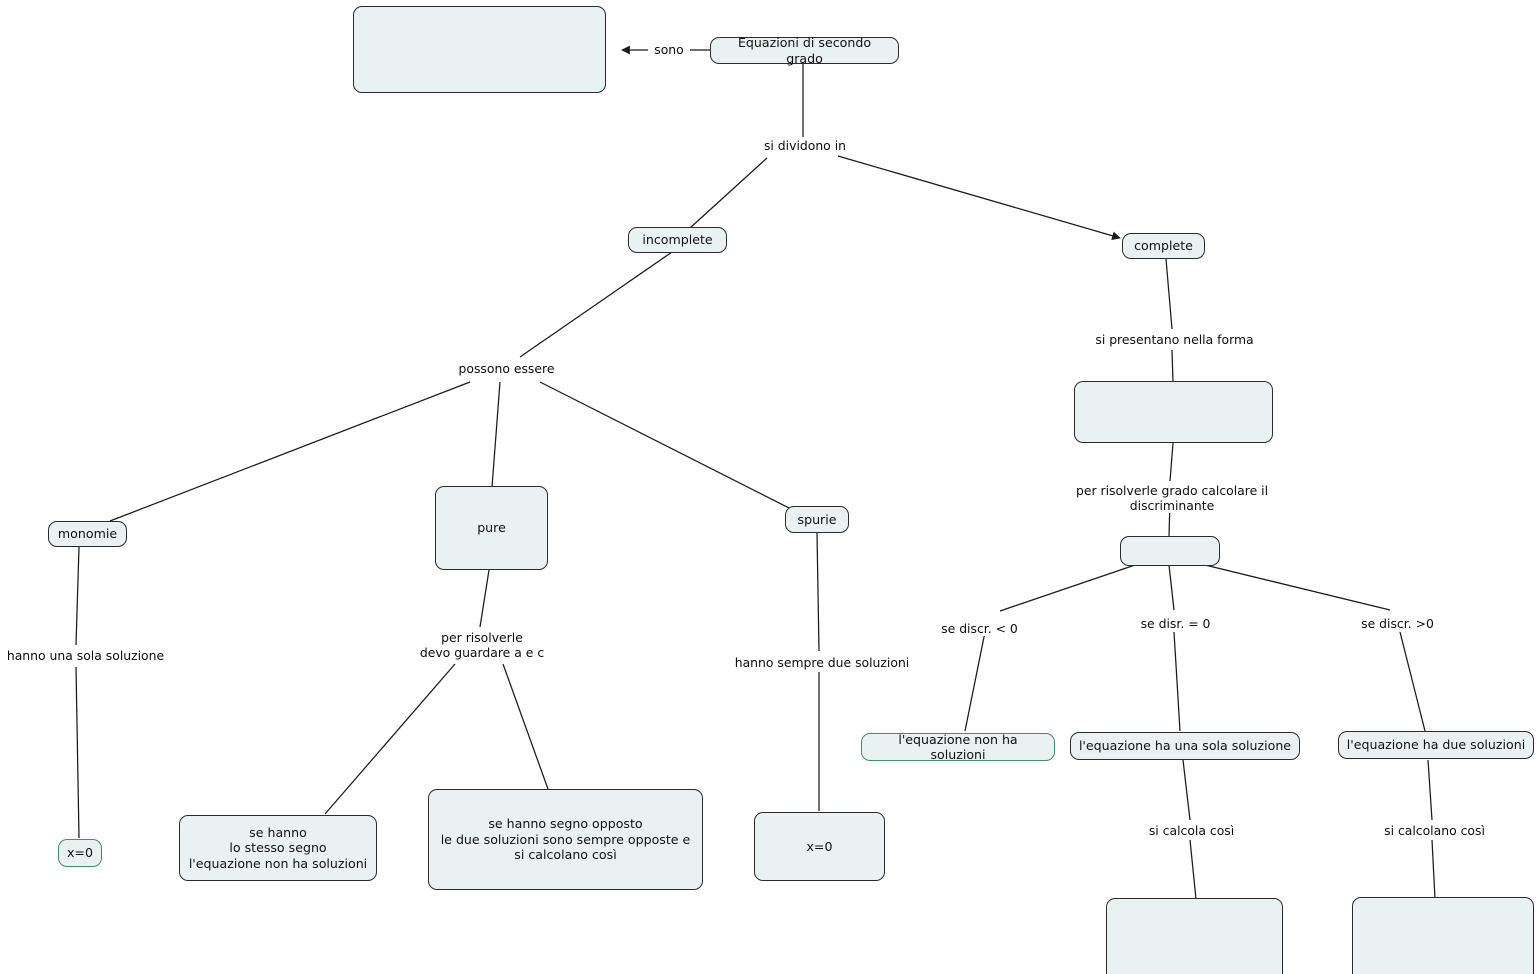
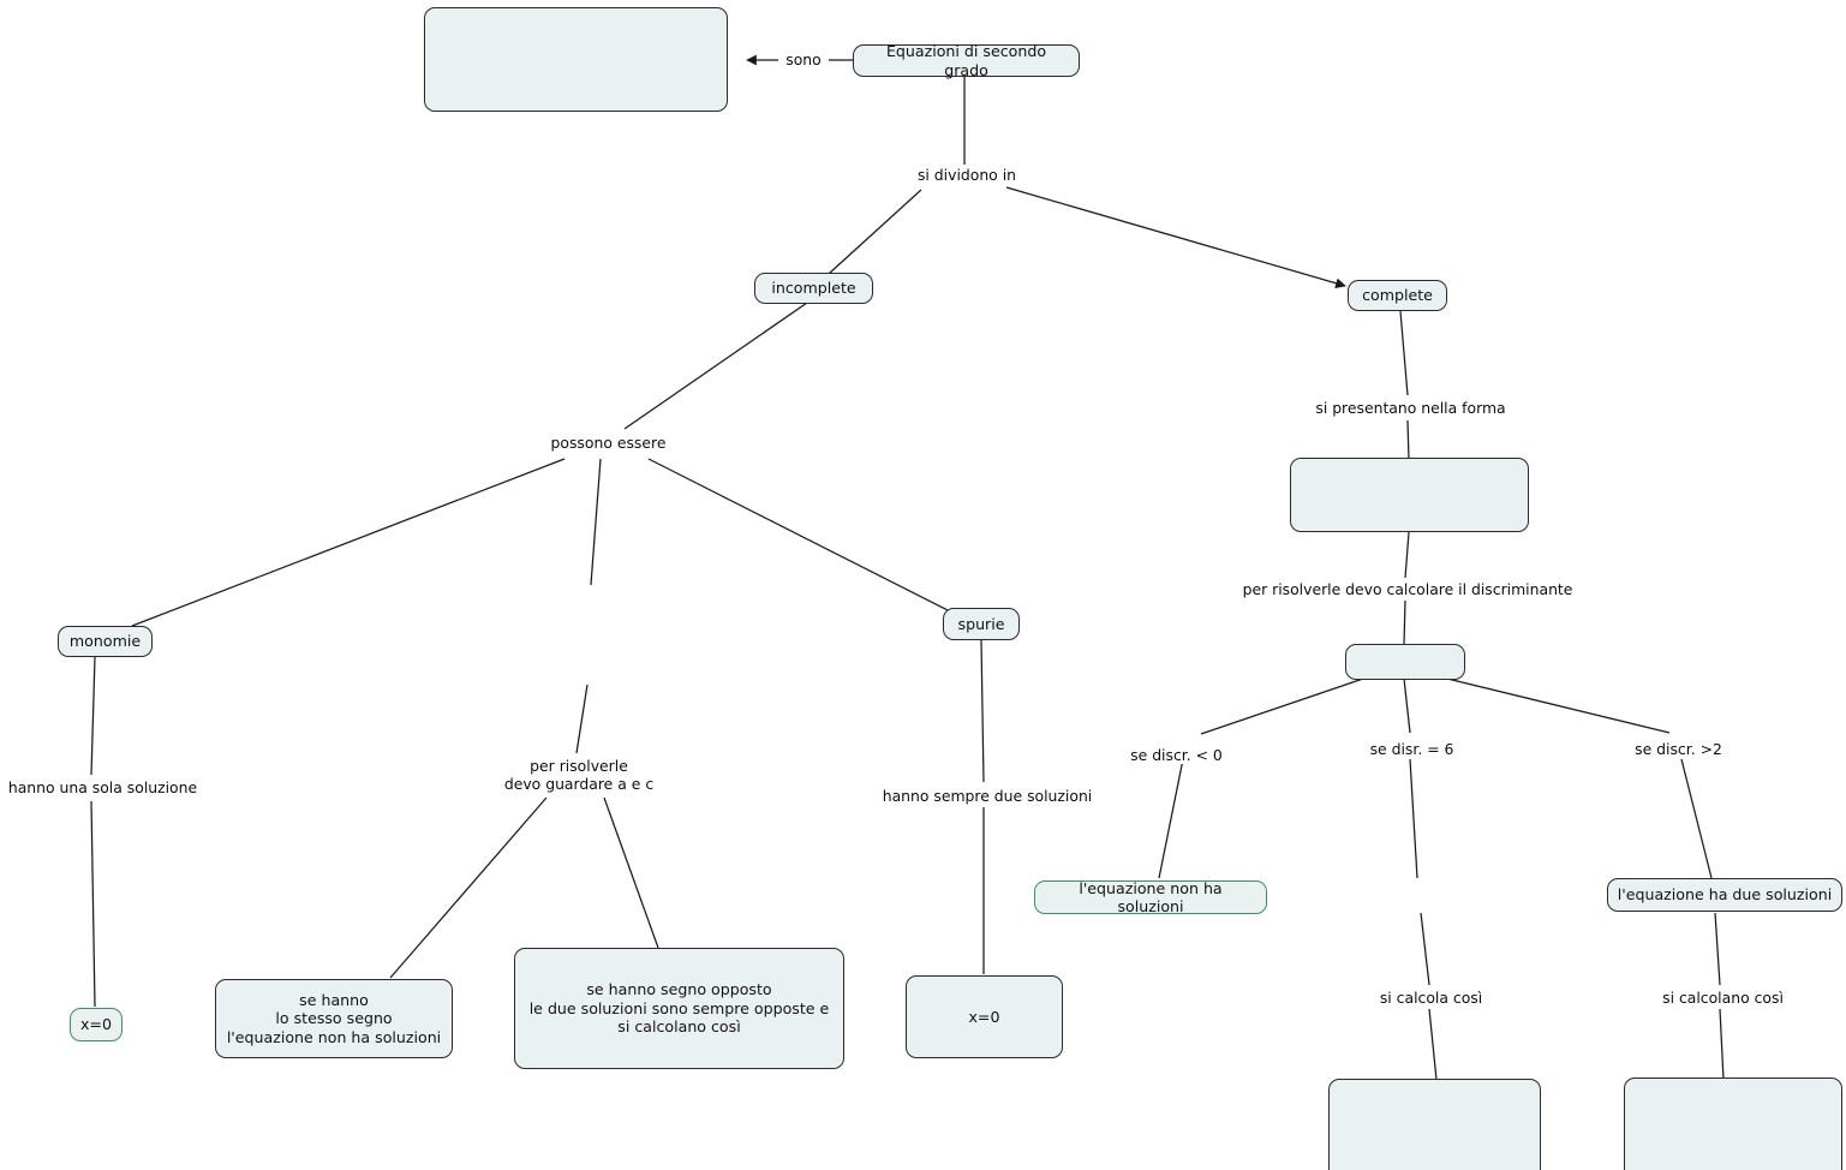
  Equazioni di secondo grado
  incomplete
  complete
  monomie
- pure
  spurie
  x=0
  se hanno
  lo stesso segno
  l'equazione non ha soluzioni
  se hanno segno opposto
  le due soluzioni sono sempre opposte e
  si calcolano così
  x=0
  l'equazione non ha soluzioni
- l'equazione ha una sola soluzione
  l'equazione ha due soluzioni
  sono
  si dividono in
  possono essere
  hanno una sola soluzione
  per risolverle
  devo guardare a e c
  hanno sempre due soluzioni
  si presentano nella forma
- per risolverle grado calcolare il discriminante
+ per risolverle devo calcolare il discriminante
  se discr. < 0
- se disr. = 0
+ se disr. = 6
- se discr. >0
+ se discr. >2
  si calcola così
  si calcolano così
